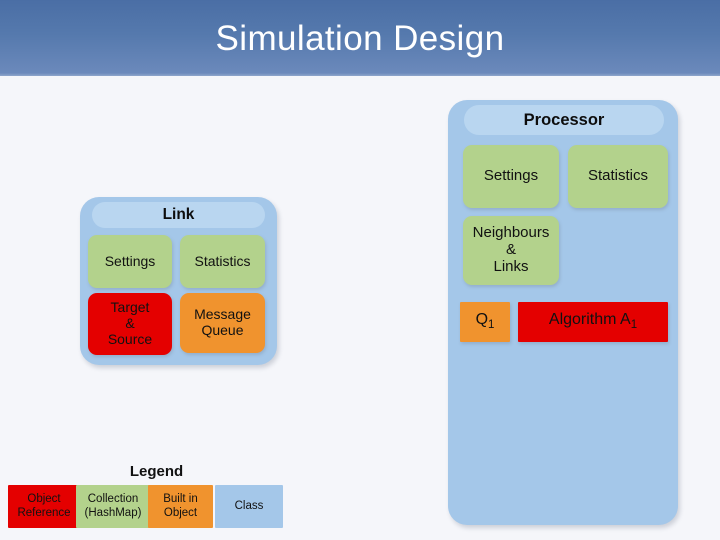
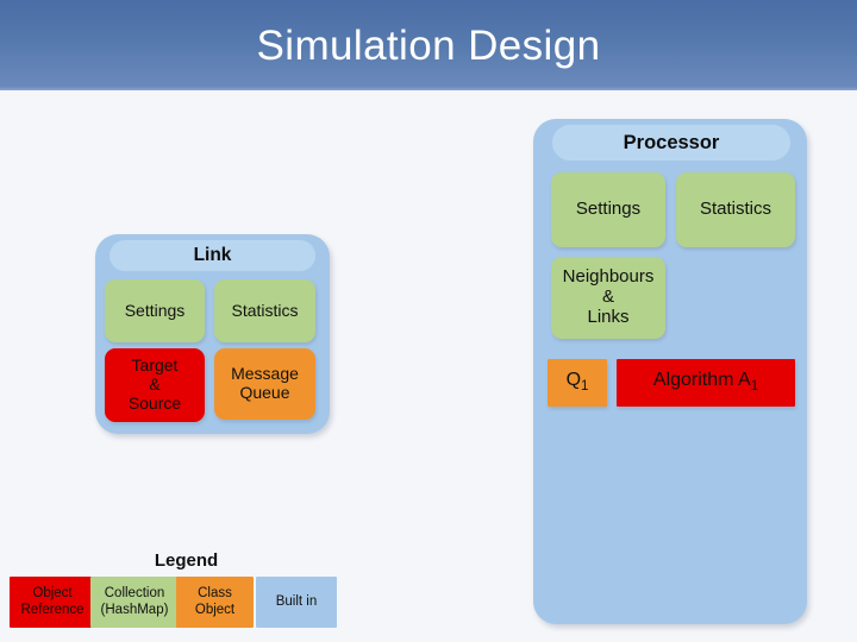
  Simulation Design
  Processor
  Settings
  Statistics
  Neighbours
  &
  Links
  Q1
  Algorithm A1
  Link
  Settings
  Statistics
  Target
  &
  Source
  Message
  Queue
  Legend
  Object
  Reference
  Collection
  (HashMap)
- Built in
+ Class
  Object
- Class
+ Built in
